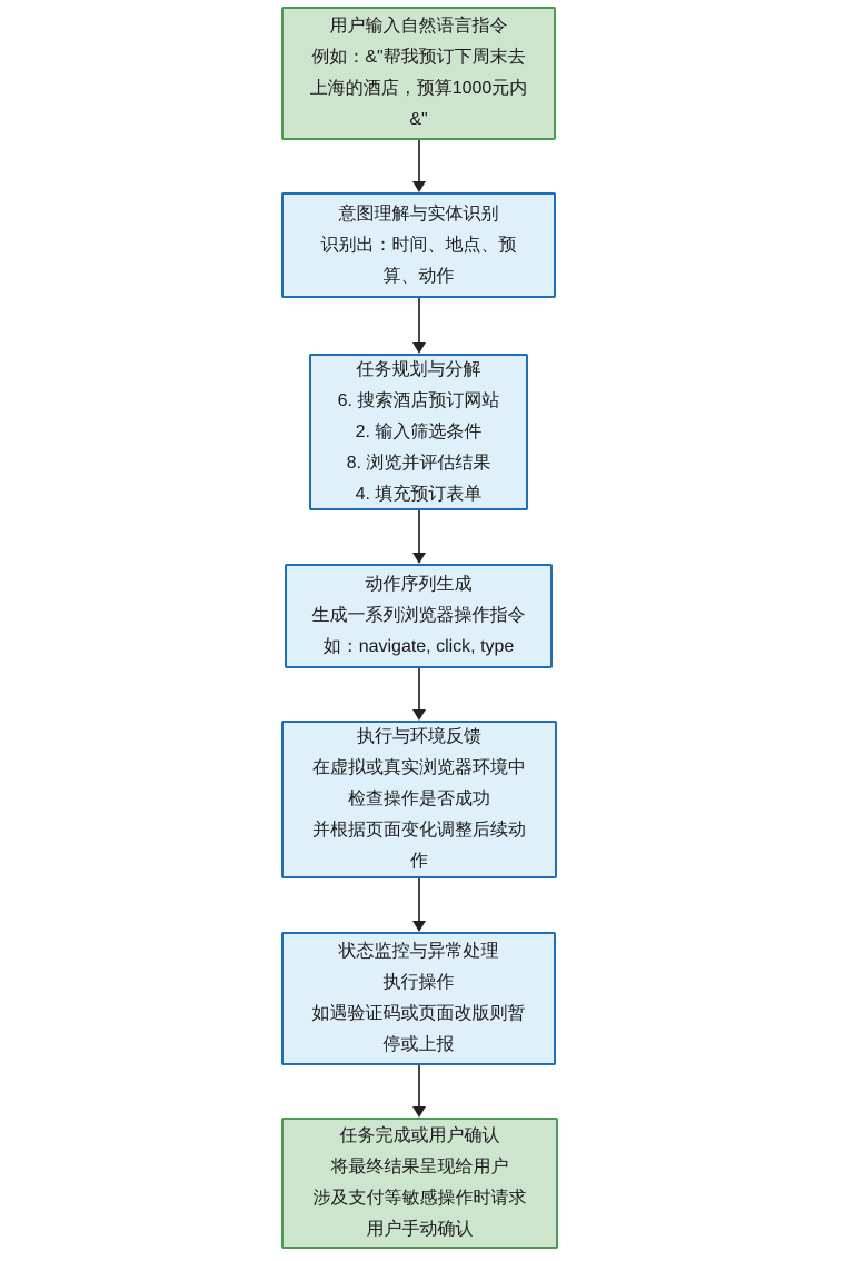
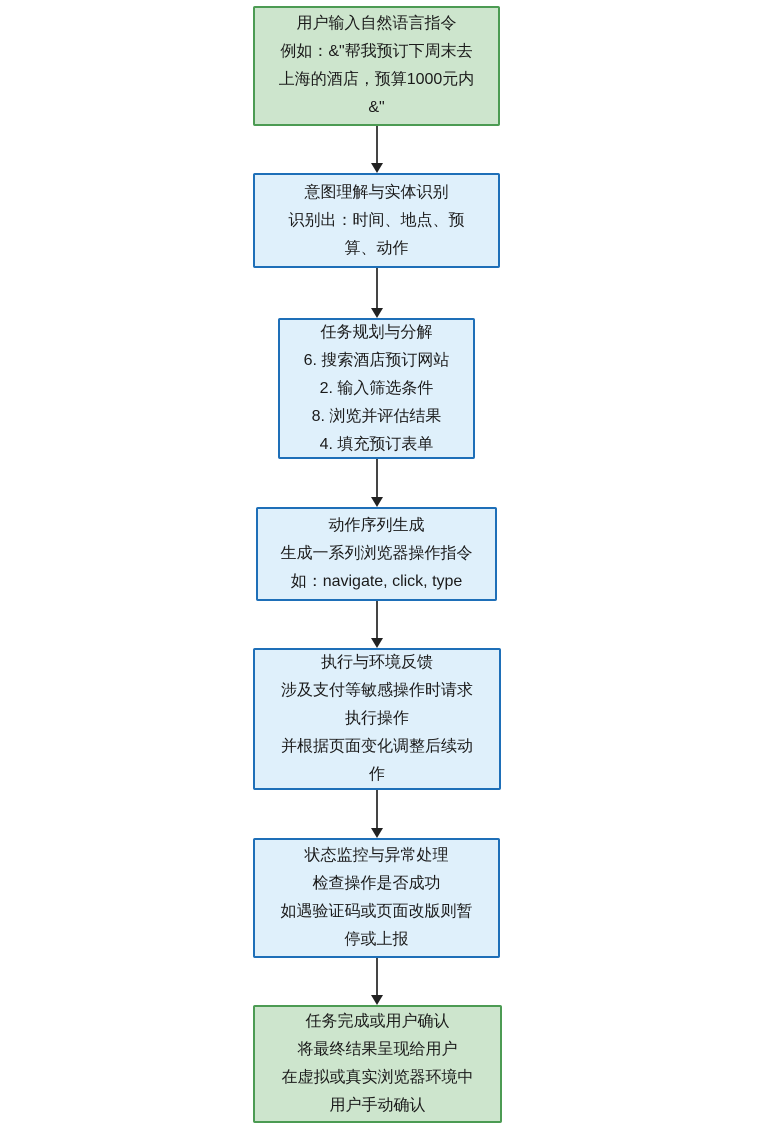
  用户输入自然语言指令
  例如：&"帮我预订下周末去
  上海的酒店，预算1000元内
  &"
  意图理解与实体识别
  识别出：时间、地点、预
  算、动作
  任务规划与分解
  6. 搜索酒店预订网站
  2. 输入筛选条件
  8. 浏览并评估结果
  4. 填充预订表单
  动作序列生成
  生成一系列浏览器操作指令
  如：navigate, click, type
  执行与环境反馈
- 在虚拟或真实浏览器环境中
+ 涉及支付等敏感操作时请求
- 检查操作是否成功
+ 执行操作
  并根据页面变化调整后续动
  作
  状态监控与异常处理
- 执行操作
+ 检查操作是否成功
  如遇验证码或页面改版则暂
  停或上报
  任务完成或用户确认
  将最终结果呈现给用户
- 涉及支付等敏感操作时请求
+ 在虚拟或真实浏览器环境中
  用户手动确认
